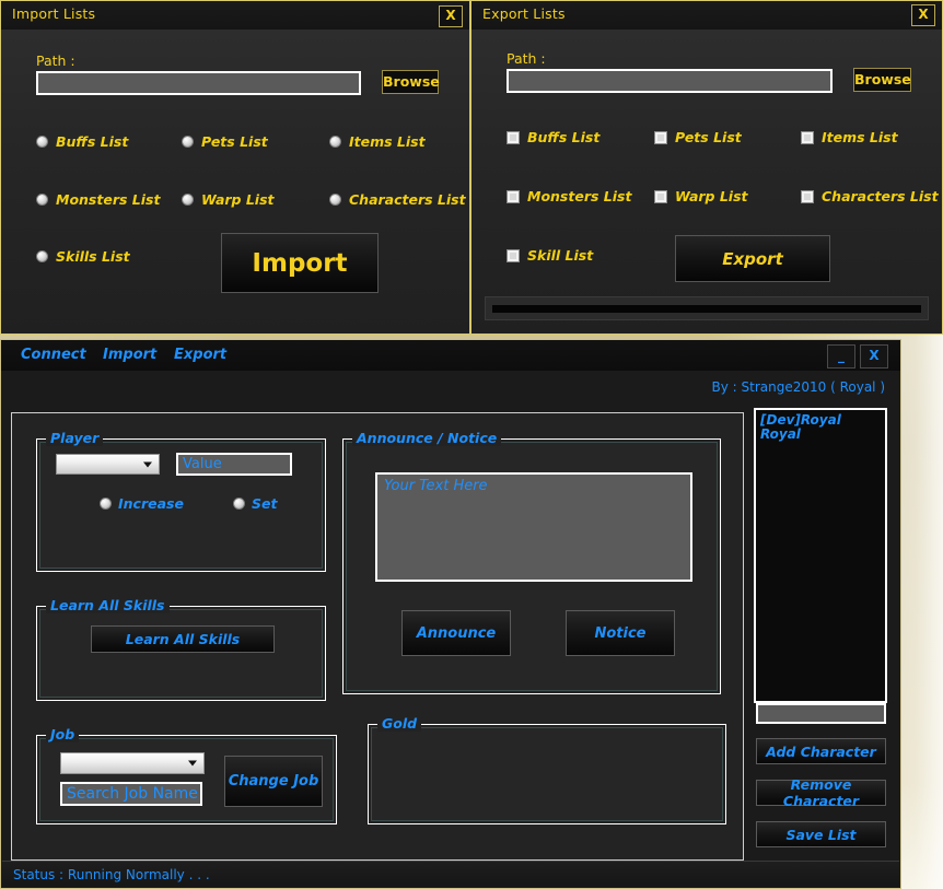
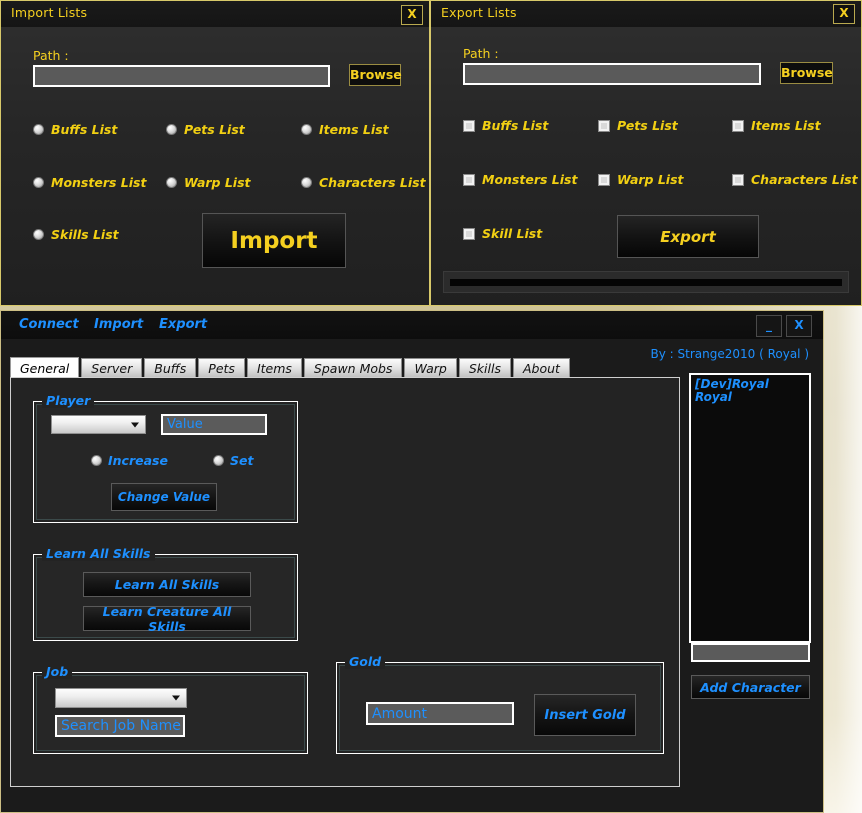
  Import Lists
  X
  Path :
  Browse
  Buffs List
  Pets List
  Items List
  Monsters List
  Warp List
  Characters List
  Skills List
  Import
  Export Lists
  X
  Path :
  Browse
  Buffs List
  Pets List
  Items List
  Monsters List
  Warp List
  Characters List
  Skill List
  Export
  Connect
  Import
  Export
  _
  X
  By : Strange2010 ( Royal )
+ General
+ Server
+ Buffs
+ Pets
+ Items
+ Spawn Mobs
+ Warp
+ Skills
+ About
  Player
  Value
  Increase
  Set
+ Change Value
  Learn All Skills
  Learn All Skills
+ Learn Creature All Skills
  Job
  Search Job Name
- Change Job
- Announce / Notice
- Your Text Here
- Announce
- Notice
  Gold
+ Amount
+ Insert Gold
  [Dev]Royal
  Royal
  Add Character
- Remove Character
- Save List
- Status : Running Normally . . .
